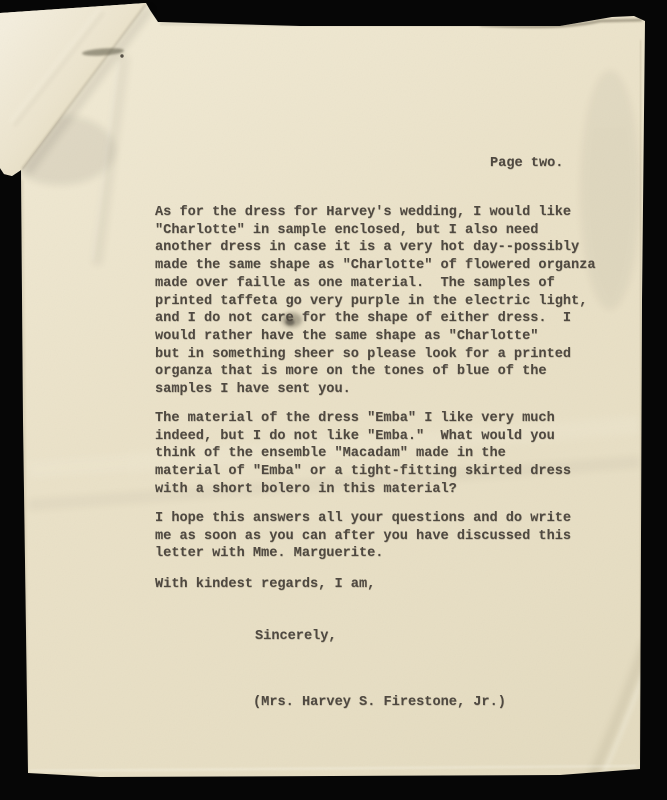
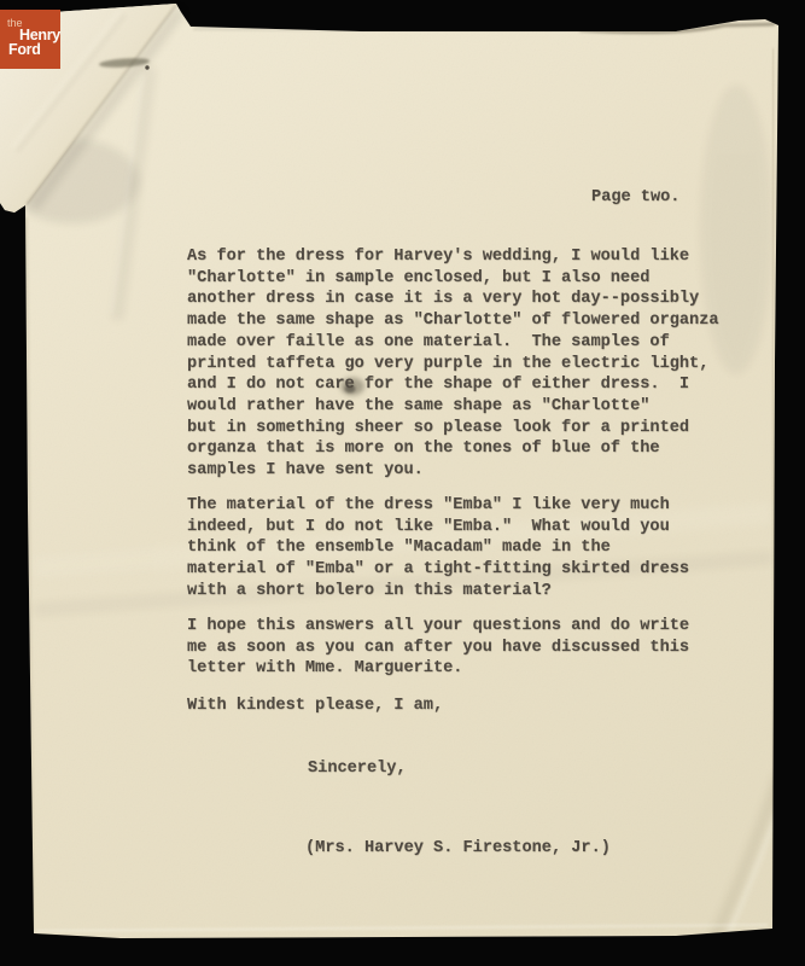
  Page two.
  As for the dress for Harvey's wedding, I would like
  "Charlotte" in sample enclosed, but I also need
  another dress in case it is a very hot day--possibly
  made the same shape as "Charlotte" of flowered organza
  made over faille as one material. The samples of
  printed taffeta go very purple in the electric light,
  and I do not care for the shape of either dress. I
  would rather have the same shape as "Charlotte"
  but in something sheer so please look for a printed
  organza that is more on the tones of blue of the
  samples I have sent you.
  The material of the dress "Emba" I like very much
  indeed, but I do not like "Emba." What would you
  think of the ensemble "Macadam" made in the
  material of "Emba" or a tight-fitting skirted dress
  with a short bolero in this material?
  I hope this answers all your questions and do write
  me as soon as you can after you have discussed this
  letter with Mme. Marguerite.
- With kindest regards, I am,
+ With kindest please, I am,
  Sincerely,
  (Mrs. Harvey S. Firestone, Jr.)
+ the
+ Henry
+ Ford
